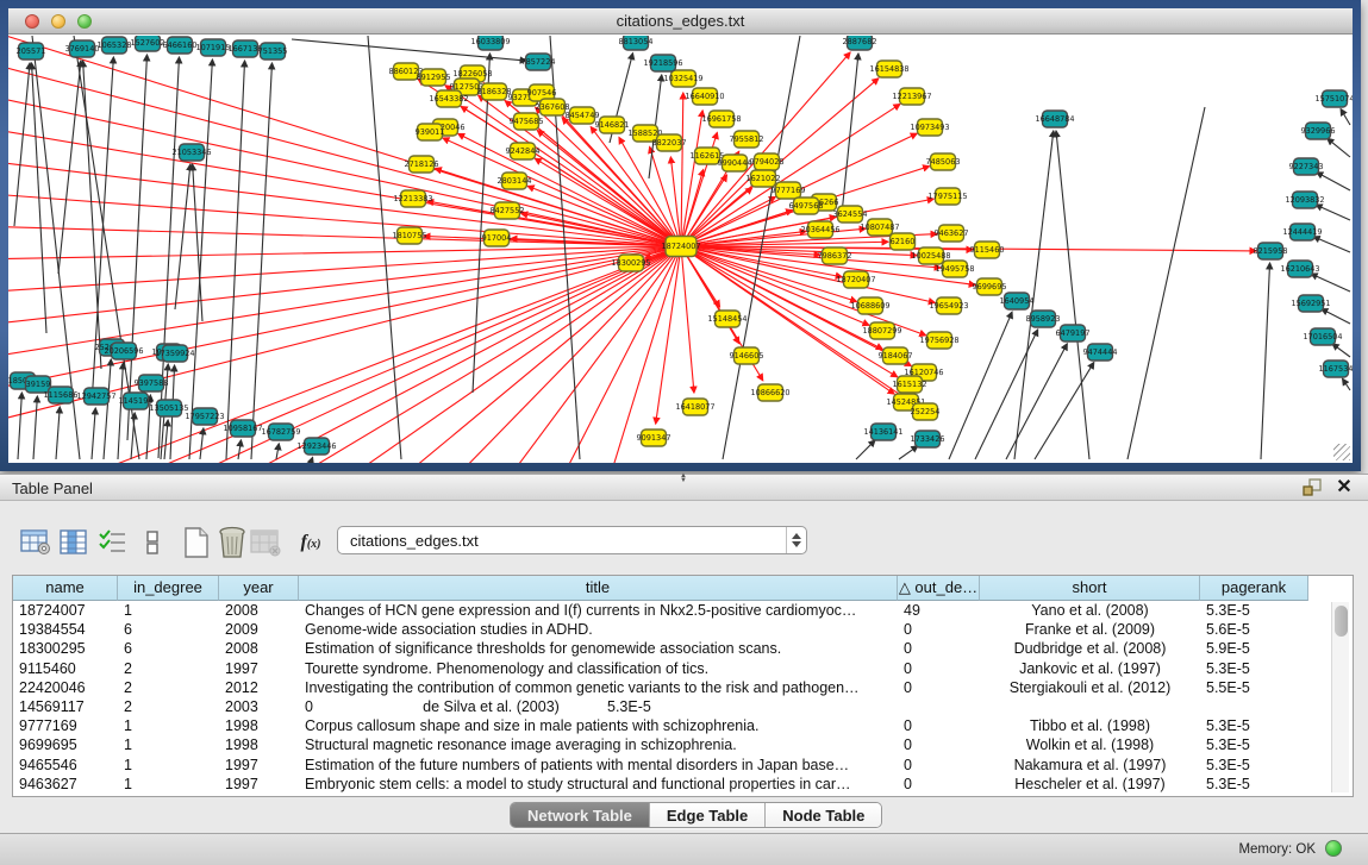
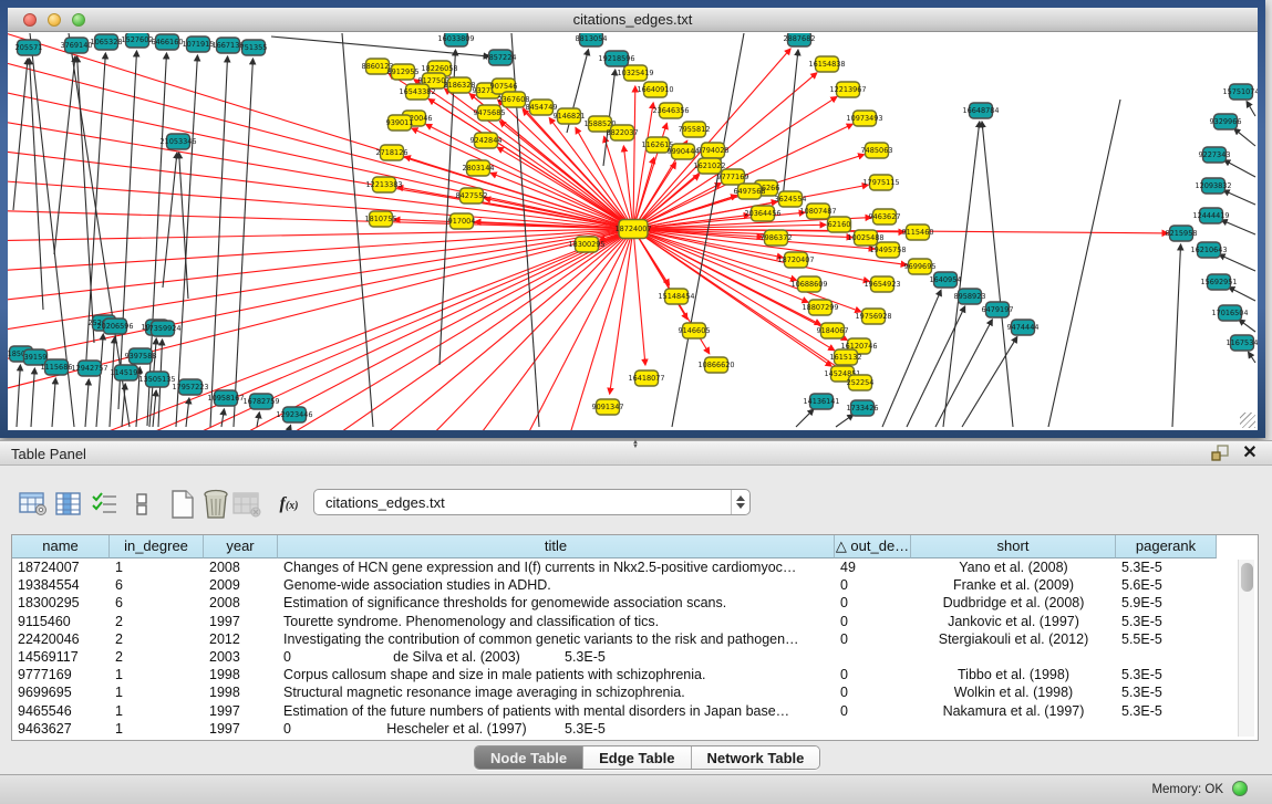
  citations_edges.txt
  18724007
  18300295
  886012
  8912955
  18226058
  912750
  16543382
  8186328
  907546
  2367608
  939011
  2718126
  2803144
  12213383
  8427552
  1810755
  917004
  9475685
  8454749
  9146821
  1588520
  8822037
  10325419
  16640910
- 16961758
+ 23646356
  7955812
  9990444
  9794028
  1621022
  9777169
  6497568
  16154838
  12213967
  10973493
  7485063
  17975115
  9463627
  10807487
  20364456
  3624554
  62160
  7986372
  18720407
  10688609
  18807299
  19756928
  9184067
  16120746
  1615132
  14524851
  252254
  19654923
  10025488
  19495758
  9115460
  9699695
  15148454
  9146605
  10866620
  16418077
  9091347
  205571
  3769140
  1065328
  1527602
  6466160
  1071915
  166713
  751355
  16033809
  7857224
  8813054
  19218596
  2887682
  39159
  1115686
  12942757
  20206596
  1145194
  9397588
  17359924
  13505135
  17957223
  10958167
  16782759
  12923446
  14136141
  1733426
  1640954
  8958923
  6479197
  9474444
  16648784
  15751074
  9329966
  9227343
  12093832
  12444419
  8215958
  16210643
  15692951
  17016504
  1167534
  Table Panel
  ✕
  f(x)
  citations_edges.txt
  name
  in_degree
  year
  title
  △ out_de…
  short
  pagerank
  18724007
  1
  2008
  Changes of HCN gene expression and I(f) currents in Nkx2.5-positive cardiomyoc…
  49
  Yano et al. (2008)
  5.3E-5
  19384554
  6
  2009
  Genome-wide association studies in ADHD.
  0
  Franke et al. (2009)
  5.6E-5
  18300295
  6
  2008
  Estimation of significance thresholds for genomewide association scans.
  0
  Dudbridge et al. (2008)
  5.9E-5
  9115460
  2
  1997
  Tourette syndrome. Phenomenology and classification of tics.
  0
  Jankovic et al. (1997)
  5.3E-5
  22420046
  2
  2012
  Investigating the contribution of common genetic variants to the risk and pathogen…
  0
  Stergiakouli et al. (2012)
  5.5E-5
  14569117
  2
  2003
  0
  de Silva et al. (2003)
  5.3E-5
  9777169
  1
  1998
  Corpus callosum shape and size in male patients with schizophrenia.
  0
  Tibbo et al. (1998)
  5.3E-5
  9699695
  1
  1998
  Structural magnetic resonance image averaging in schizophrenia.
  0
  Wolkin et al. (1998)
  5.3E-5
  9465546
  1
  1997
  Estimation of the future numbers of patients with mental disorders in Japan base…
  0
  Nakamura et al. (1997)
  5.3E-5
  9463627
  1
  1997
- Embryonic stem cells: a model to study structural and functional properties in car…
  0
  Hescheler et al. (1997)
  5.3E-5
- Network Table
+ Node Table
  Edge Table
- Node Table
+ Network Table
  Memory: OK
